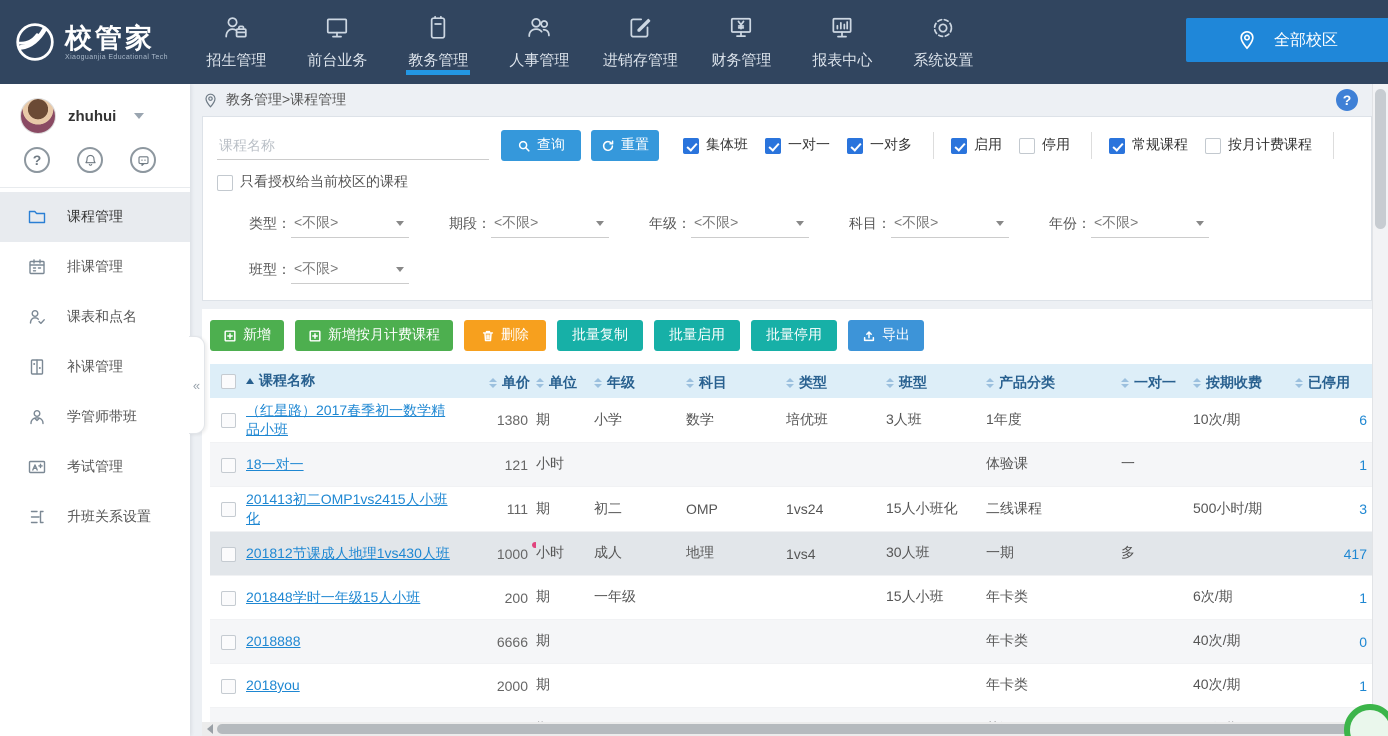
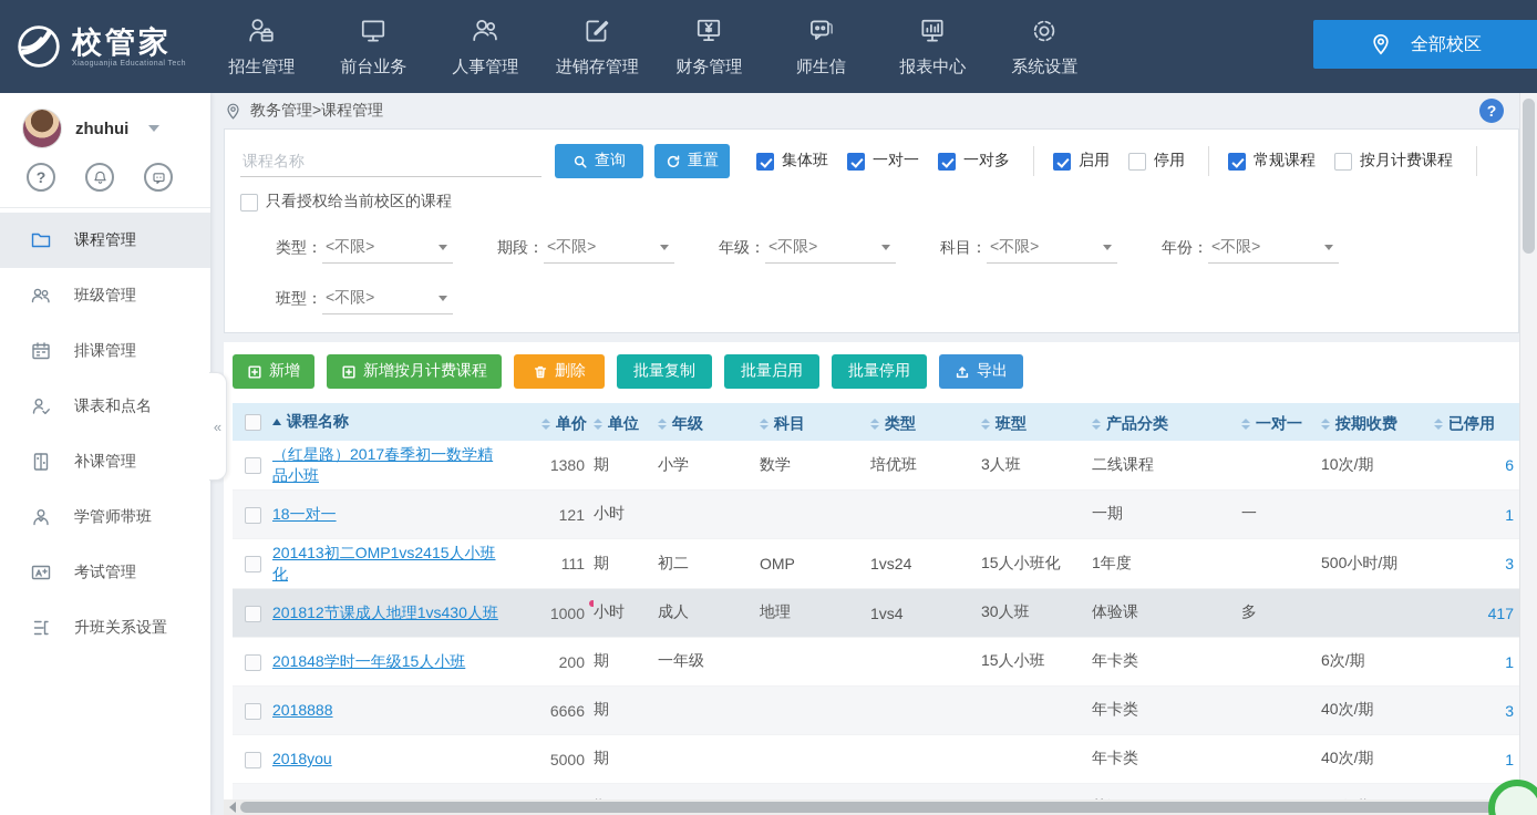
  校管家
  招生管理
  前台业务
- 教务管理
  人事管理
  进销存管理
  财务管理
+ 师生信
  报表中心
  系统设置
  全部校区
  zhuhui
  ?
  课程管理
+ 班级管理
  排课管理
  课表和点名
  补课管理
  学管师带班
  考试管理
  升班关系设置
  «
  教务管理>课程管理
  ?
  课程名称
  查询
  重置
  集体班
  一对一
  一对多
  启用
  停用
  常规课程
  按月计费课程
  只看授权给当前校区的课程
  类型：
  <不限>
  期段：
  <不限>
  年级：
  <不限>
  科目：
  <不限>
  年份：
  <不限>
  班型：
  <不限>
  新增
  新增按月计费课程
  删除
  批量复制
  批量启用
  批量停用
  导出
  	课程名称	单价	单位	年级	科目	类型	班型	产品分类	一对一	按期收费	已停用
- 	（红星路）2017春季初一数学精品小班	1380	期	小学	数学	培优班	3人班	1年度		10次/期	6
+ 	（红星路）2017春季初一数学精品小班	1380	期	小学	数学	培优班	3人班	二线课程		10次/期	6
- 	18一对一	121	小时					体验课	一		1
+ 	18一对一	121	小时					一期	一		1
- 	201413初二OMP1vs2415人小班化	111	期	初二	OMP	1vs24	15人小班化	二线课程		500小时/期	3
+ 	201413初二OMP1vs2415人小班化	111	期	初二	OMP	1vs24	15人小班化	1年度		500小时/期	3
- 	201812节课成人地理1vs430人班	1000	小时	成人	地理	1vs4	30人班	一期	多		417
+ 	201812节课成人地理1vs430人班	1000	小时	成人	地理	1vs4	30人班	体验课	多		417
  	201848学时一年级15人小班	200	期	一年级			15人小班	年卡类		6次/期	1
- 	2018888	6666	期					年卡类		40次/期	0
+ 	2018888	6666	期					年卡类		40次/期	3
- 	2018you	2000	期					年卡类		40次/期	1
+ 	2018you	5000	期					年卡类		40次/期	1
